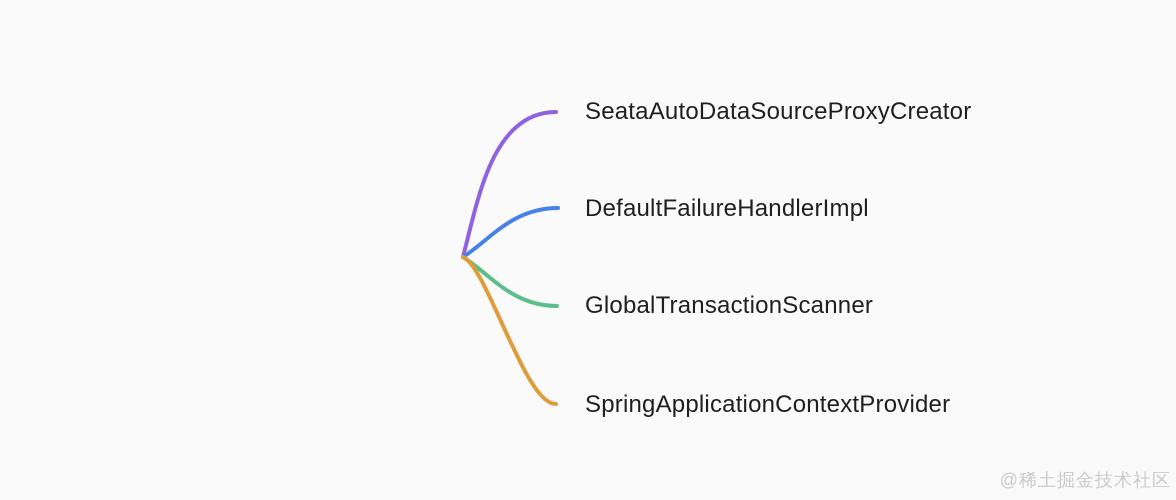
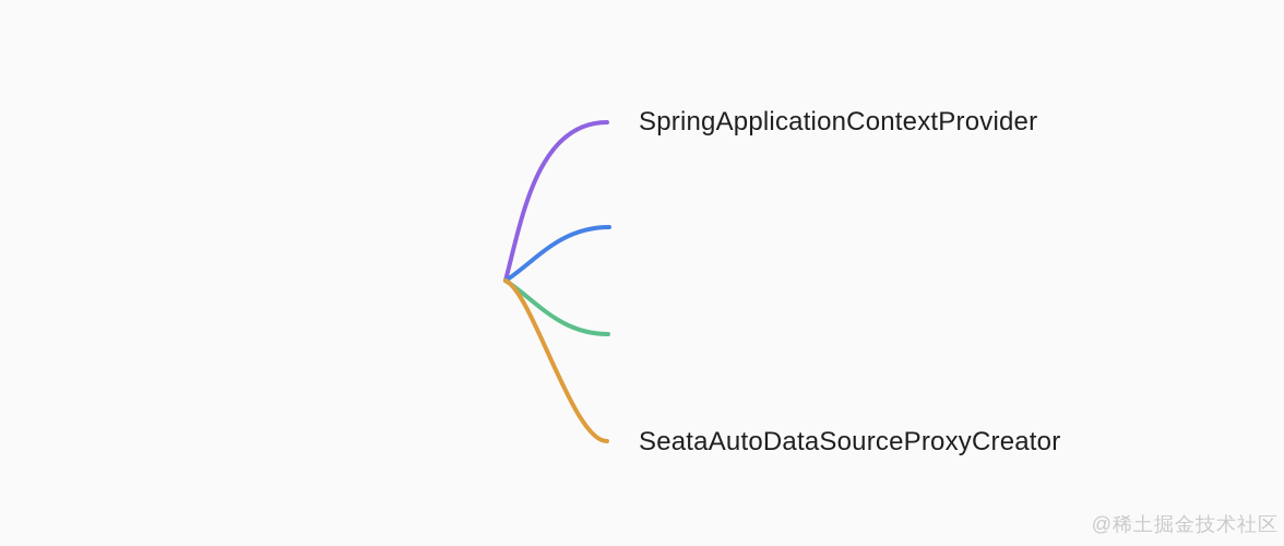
- SeataAutoDataSourceProxyCreator
+ SpringApplicationContextProvider
- DefaultFailureHandlerImpl
- GlobalTransactionScanner
- SpringApplicationContextProvider
+ SeataAutoDataSourceProxyCreator
  @稀土掘金技术社区
